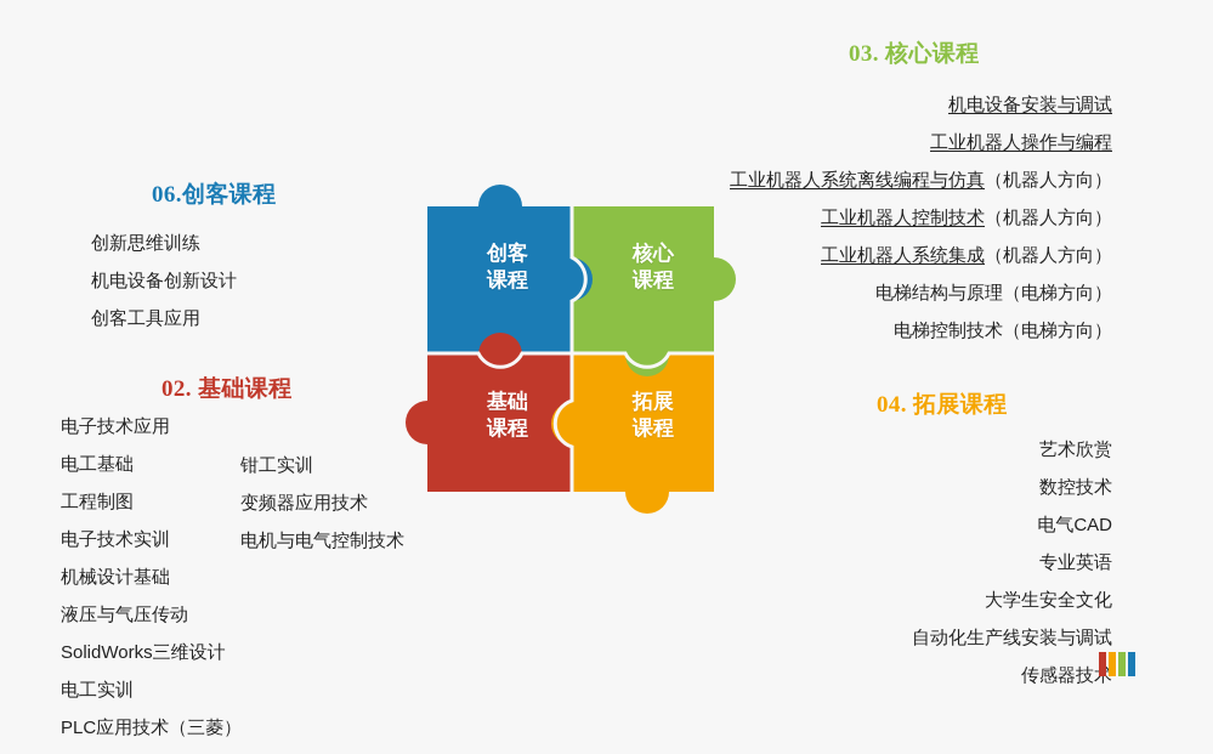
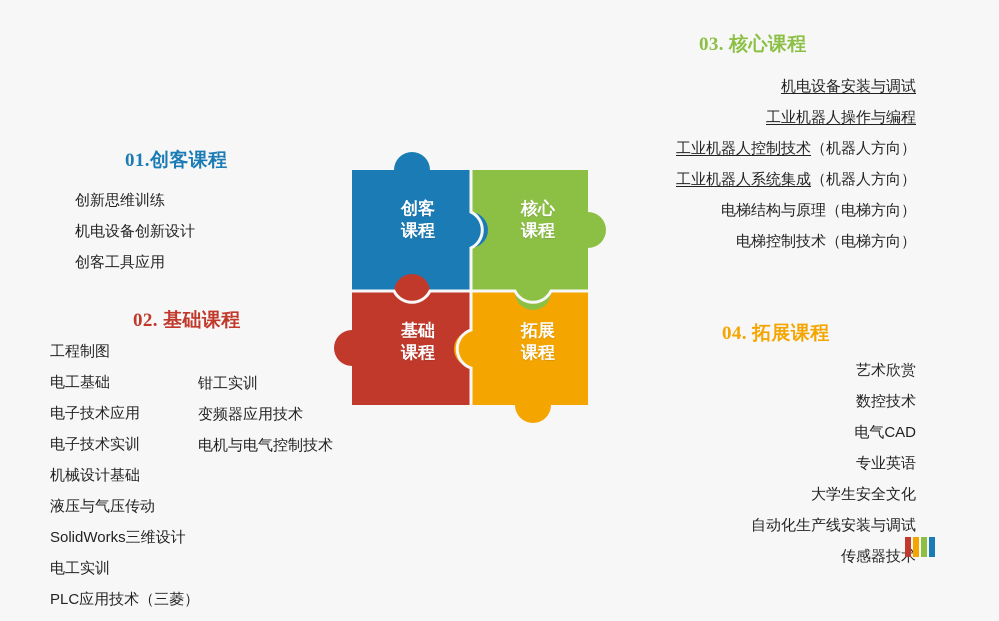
- 06.创客课程
+ 01.创客课程
  创新思维训练
  机电设备创新设计
  创客工具应用
  02. 基础课程
- 电子技术应用
+ 工程制图
  电工基础
- 工程制图
+ 电子技术应用
  电子技术实训
  机械设计基础
  液压与气压传动
  SolidWorks三维设计
  电工实训
  PLC应用技术（三菱）
  钳工实训
  变频器应用技术
  电机与电气控制技术
  03. 核心课程
  机电设备安装与调试
  工业机器人操作与编程
- 工业机器人系统离线编程与仿真（机器人方向）
  工业机器人控制技术（机器人方向）
  工业机器人系统集成（机器人方向）
  电梯结构与原理（电梯方向）
  电梯控制技术（电梯方向）
  04. 拓展课程
  艺术欣赏
  数控技术
  电气CAD
  专业英语
  大学生安全文化
  自动化生产线安装与调试
  传感器技
  创客
  课程
  核心
  课程
  基础
  课程
  拓展
  课程
